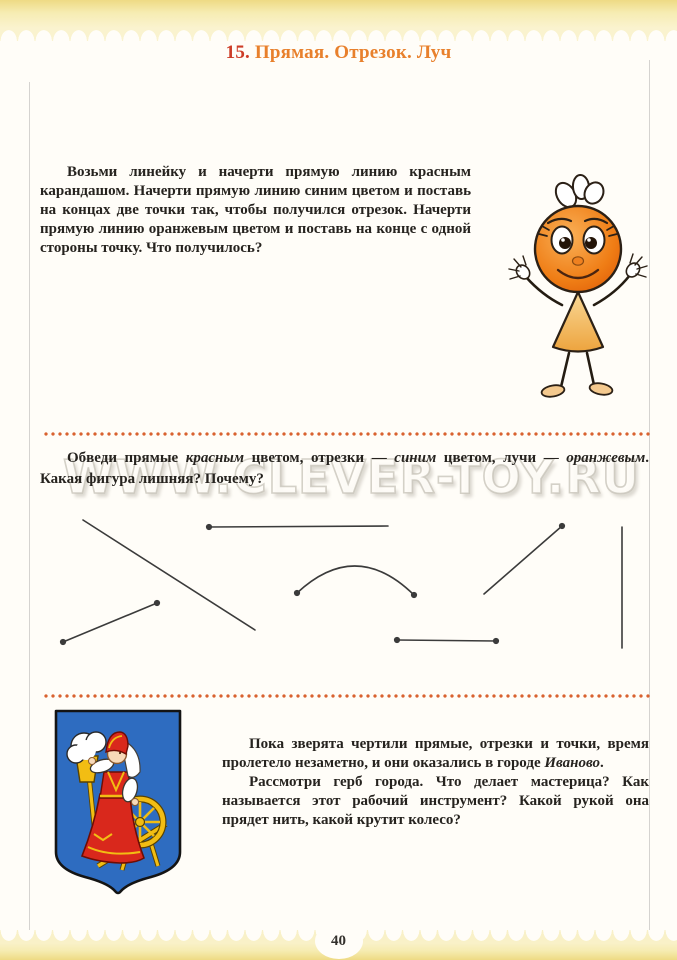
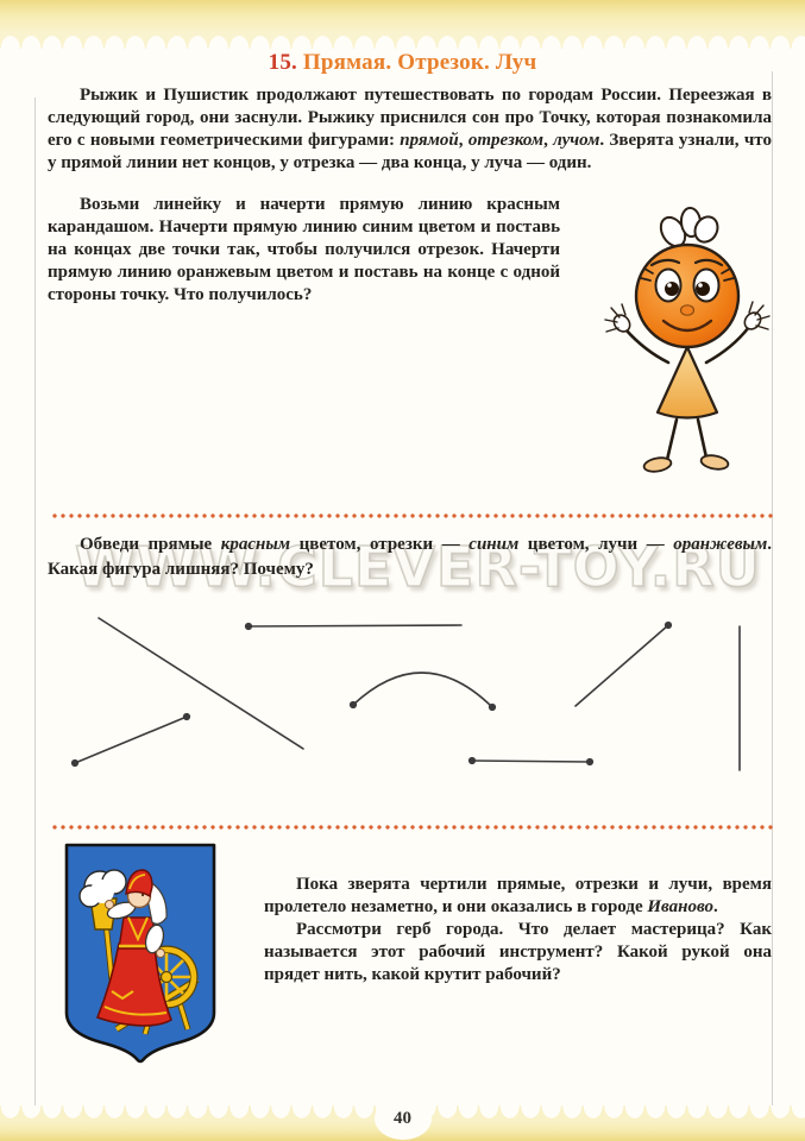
  WWW.CLEVER-TOY.RU
  15. Прямая. Отрезок. Луч
+ Рыжик и Пушистик продолжают путешествовать по городам России. Переезжая в следующий город, они заснули. Рыжику приснился сон про Точку, которая познакомила его с новыми геометрическими фигурами: прямой, отрезком, лучом. Зверята узнали, что у прямой линии нет концов, у отрезка — два конца, у луча — один.
  Возьми линейку и начерти прямую линию красным карандашом. Начерти прямую линию синим цветом и поставь на концах две точки так, чтобы получился отрезок. Начерти прямую линию оранжевым цветом и поставь на конце с одной стороны точку. Что получилось?
  Обведи прямые красным цветом, отрезки — синим цветом, лучи — оранжевым. Какая фигура лишняя? Почему?
- Пока зверята чертили прямые, отрезки и точки, время пролетело незаметно, и они оказались в городе Иваново.
+ Пока зверята чертили прямые, отрезки и лучи, время пролетело незаметно, и они оказались в городе Иваново.
- Рассмотри герб города. Что делает мастерица? Как называется этот рабочий инструмент? Какой рукой она прядет нить, какой крутит колесо?
+ Рассмотри герб города. Что делает мастерица? Как называется этот рабочий инструмент? Какой рукой она прядет нить, какой крутит рабочий?
  40
